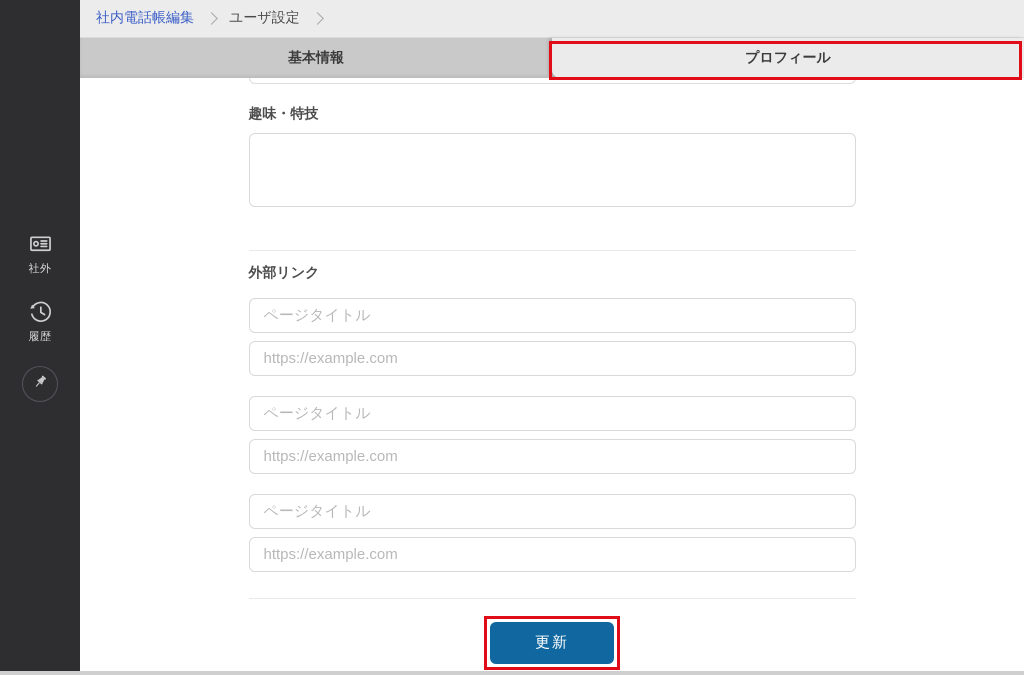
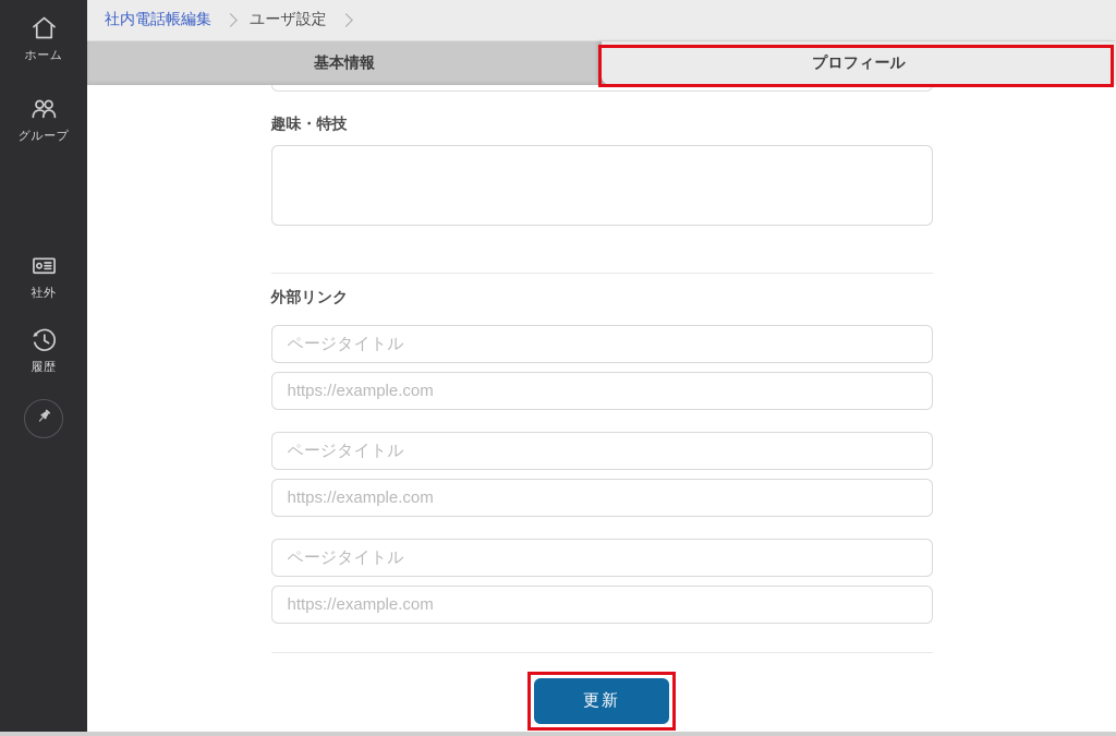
+ ホーム
+ グループ
  社外
  履歴
  社内電話帳編集
  ユーザ設定
  基本情報
  プロフィール
  趣味・特技
  外部リンク
  ページタイトル
  https://example.com
  ページタイトル
  https://example.com
  ページタイトル
  https://example.com
  更新
